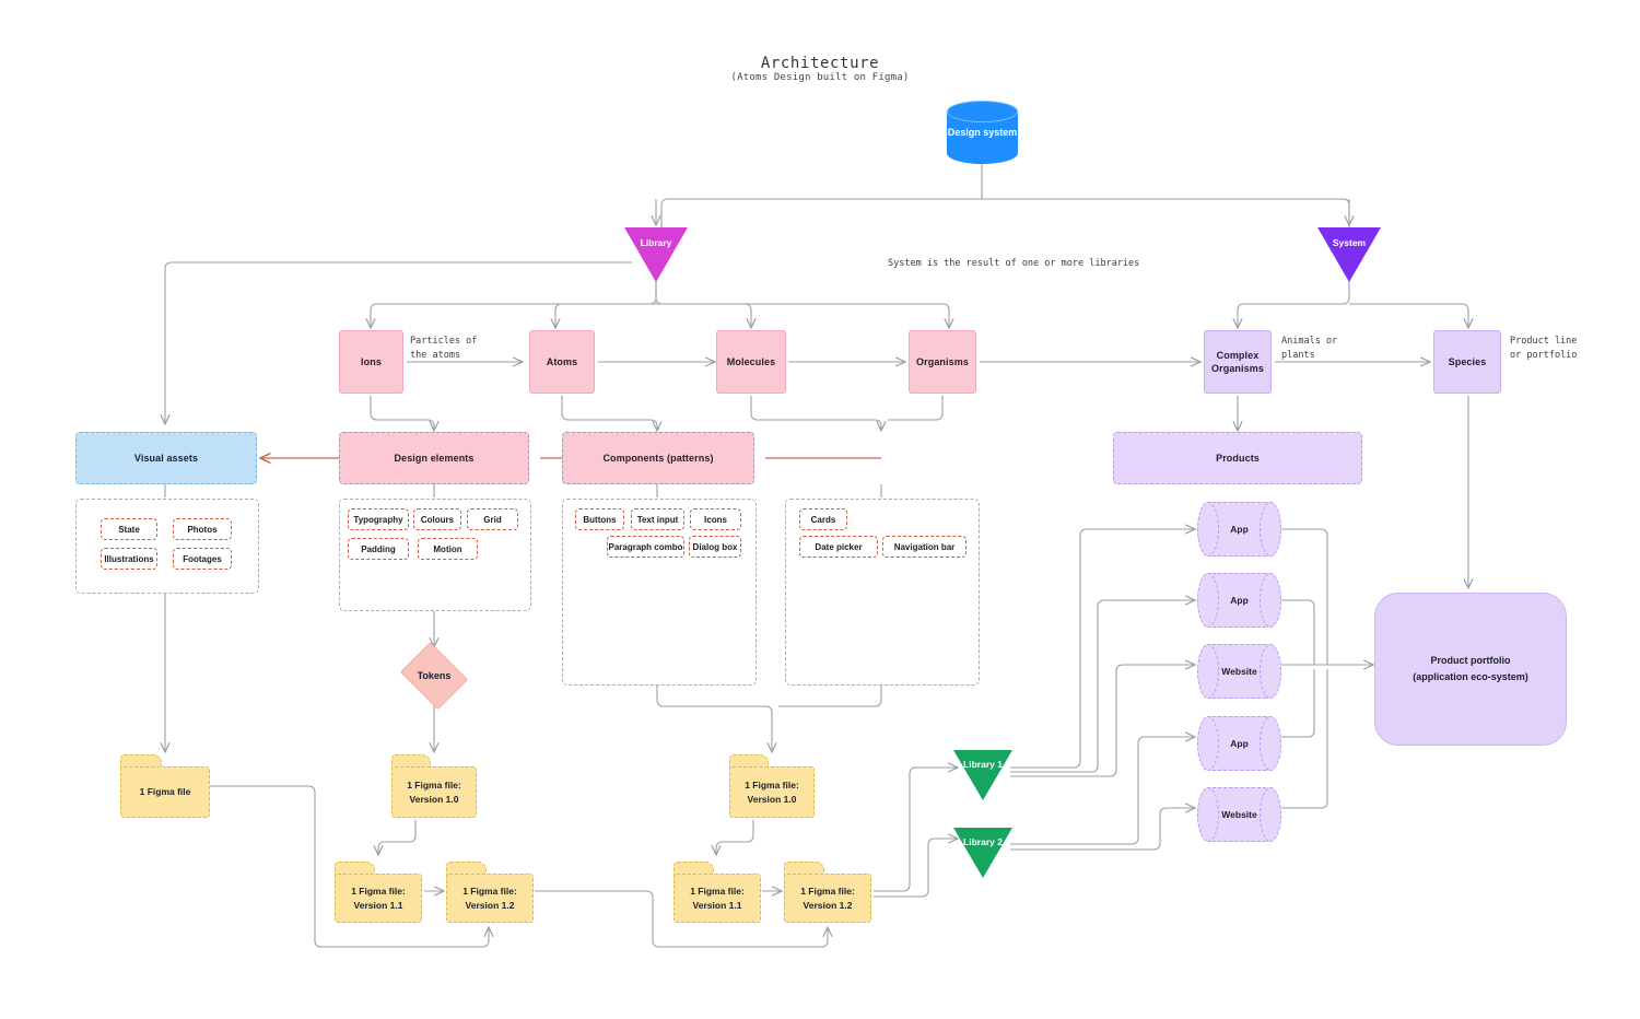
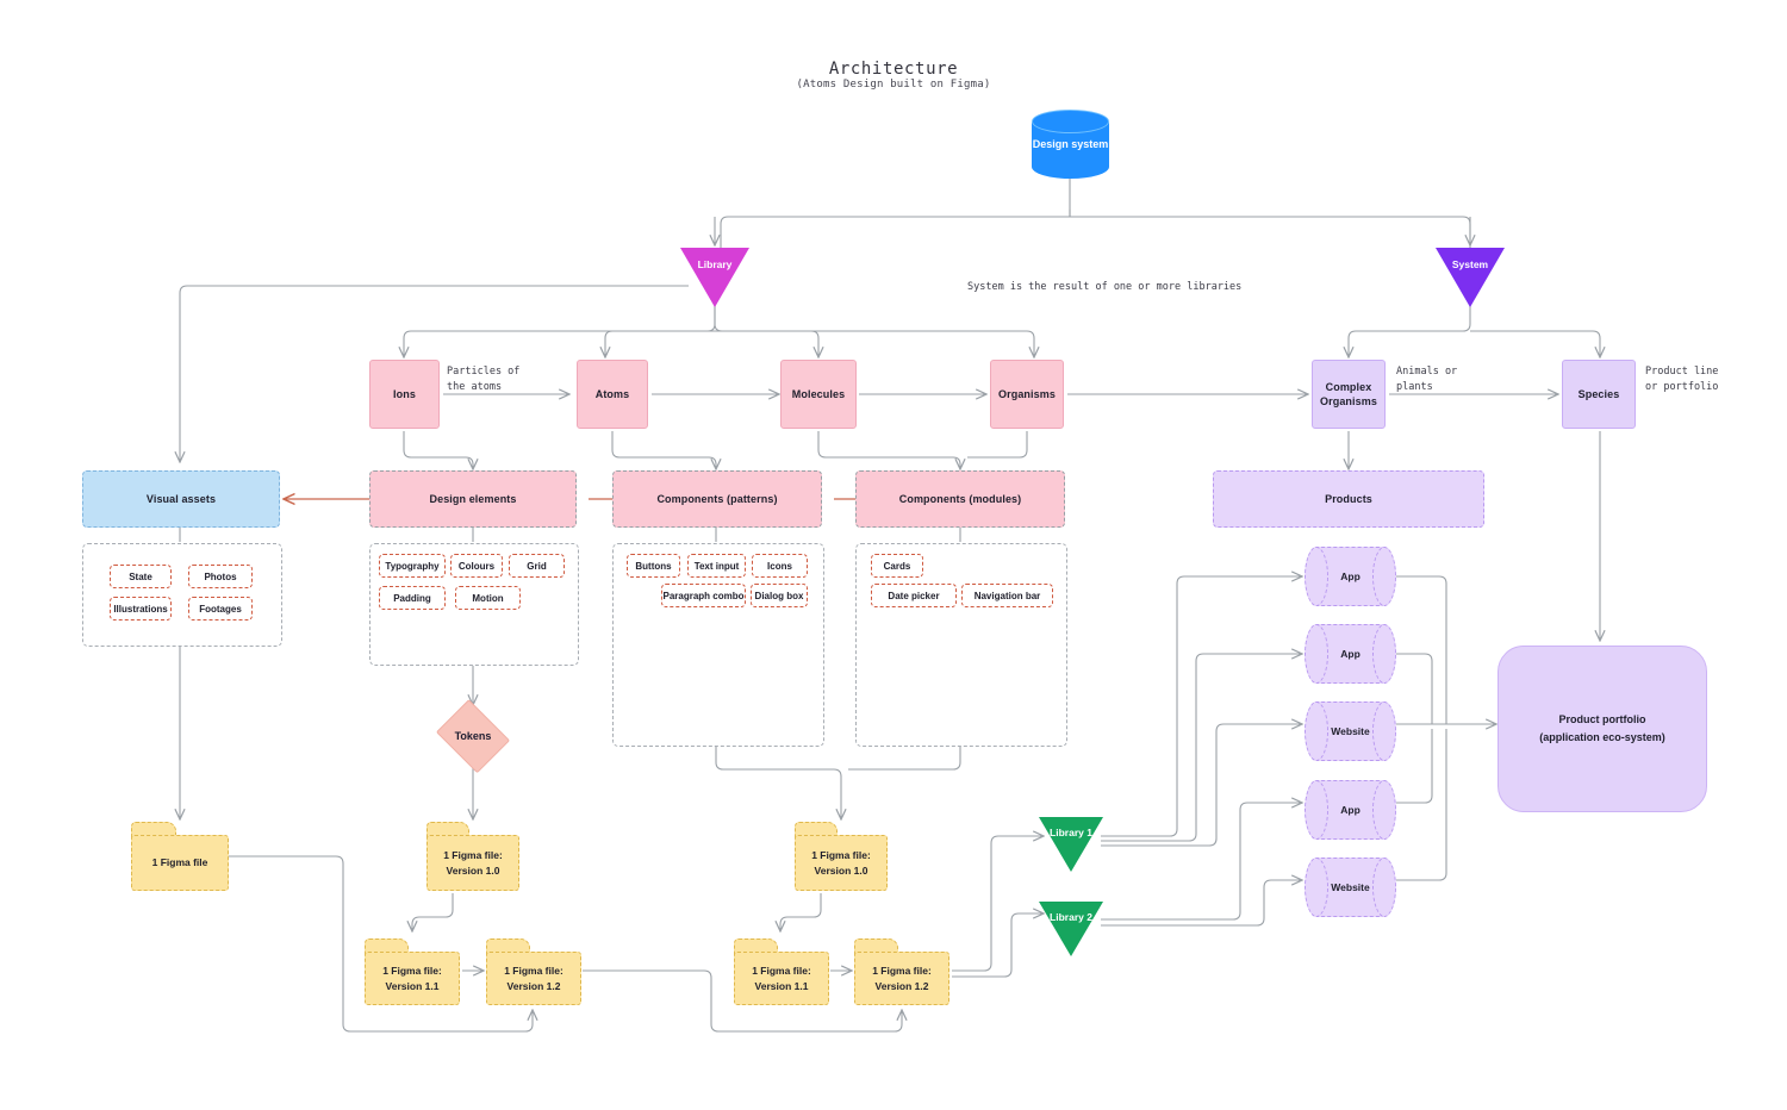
  Architecture
  (Atoms Design built on Figma)
  Design system
  Library
  System
  System is the result of one or more libraries
  Particles of
  the atoms
  Animals or
  plants
  Product line
  or portfolio
  Ions
  Atoms
  Molecules
  Organisms
  Complex
  Organisms
  Species
  Products
  Visual assets
  Design elements
  Components (patterns)
+ Components (modules)
  State
  Photos
  Illustrations
  Footages
  Typography
  Colours
  Grid
  Padding
  Motion
  Buttons
  Text input
  Icons
  Paragraph combo
  Dialog box
  Cards
  Date picker
  Navigation bar
  Tokens
  1 Figma file
  1 Figma file:
  Version 1.0
  1 Figma file:
  Version 1.1
  1 Figma file:
  Version 1.2
  1 Figma file:
  Version 1.0
  1 Figma file:
  Version 1.1
  1 Figma file:
  Version 1.2
  Library 1
  Library 2
  App
  App
  Website
  App
  Website
  Product portfolio
  (application eco-system)
